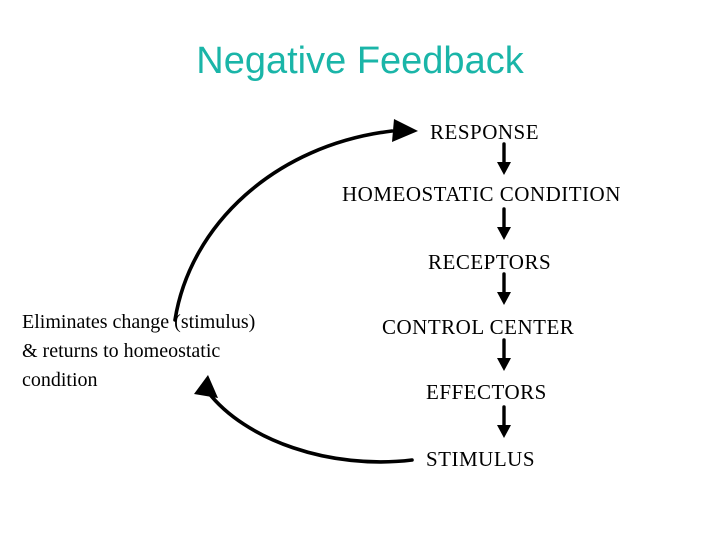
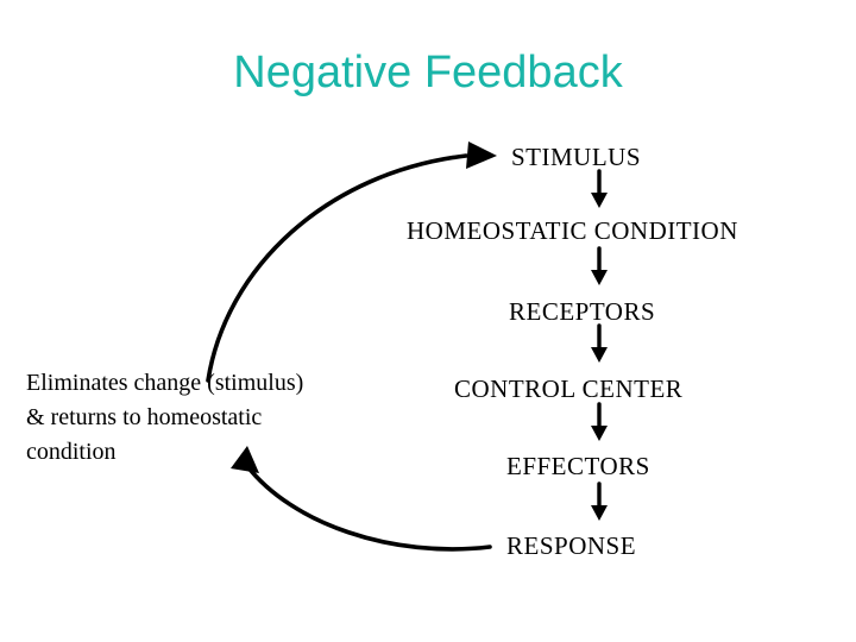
  Negative Feedback
- RESPONSE
+ STIMULUS
  HOMEOSTATIC CONDITION
  RECEPTORS
  CONTROL CENTER
  EFFECTORS
- STIMULUS
+ RESPONSE
  Eliminates change (stimulus)
  & returns to homeostatic
  condition
